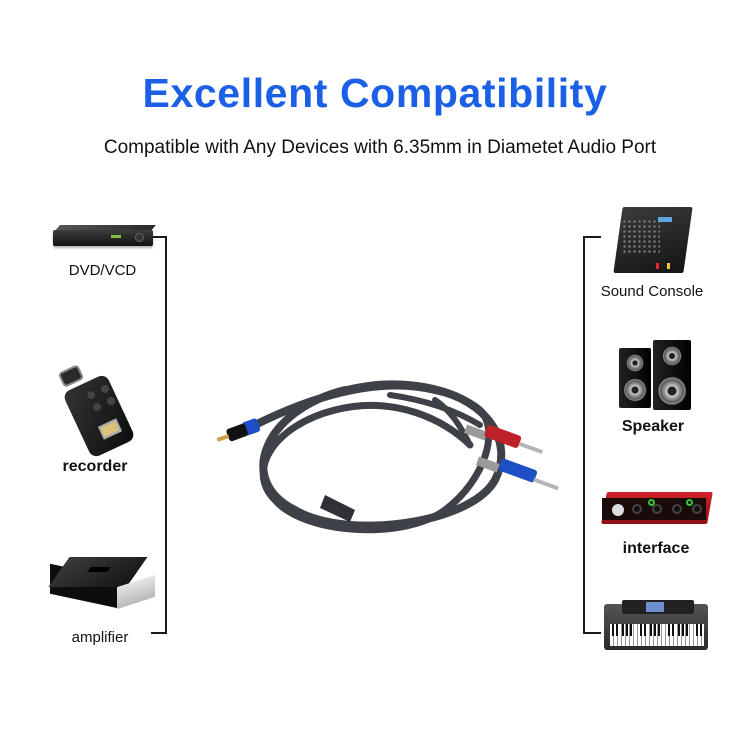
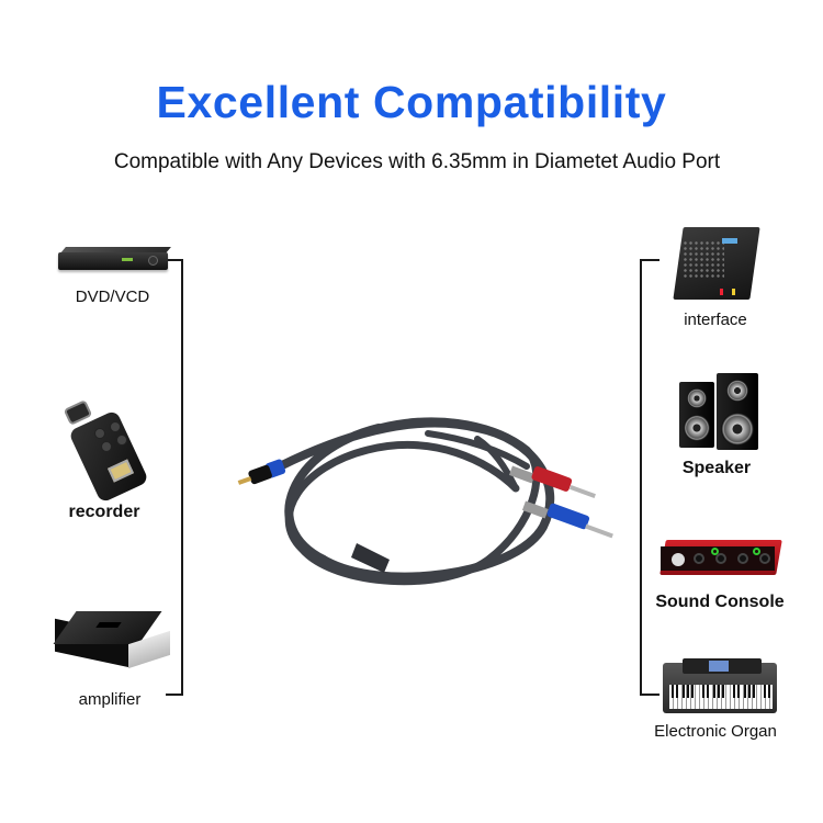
  Excellent Compatibility
  Compatible with Any Devices with 6.35mm in Diametet Audio Port
  DVD/VCD
  recorder
  amplifier
- Sound Console
+ interface
  Speaker
- interface
+ Sound Console
+ Electronic Organ
